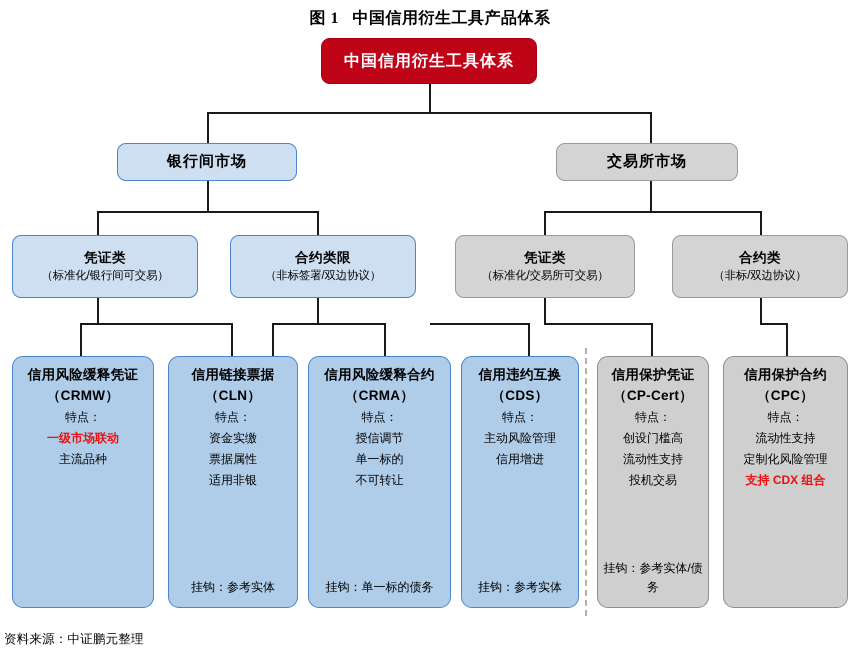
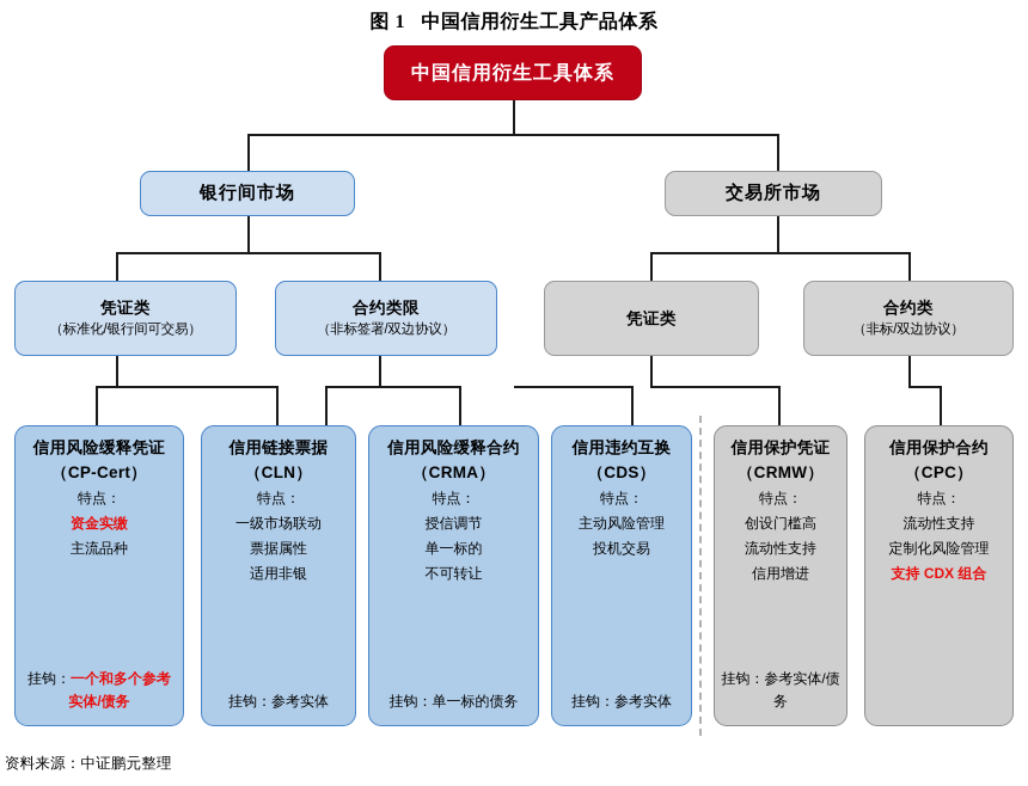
  图 1 中国信用衍生工具产品体系
  中国信用衍生工具体系
  银行间市场
  交易所市场
  凭证类
  （标准化/银行间可交易）
  合约类限
  （非标签署/双边协议）
  凭证类
- （标准化/交易所可交易）
  合约类
  （非标/双边协议）
  信用风险缓释凭证
- （CRMW）
+ （CP-Cert）
  特点：
- 一级市场联动
+ 资金实缴
  主流品种
+ 挂钩：一个和多个参考实体/债务
  信用链接票据
  （CLN）
  特点：
- 资金实缴
+ 一级市场联动
  票据属性
  适用非银
  挂钩：参考实体
  信用风险缓释合约
  （CRMA）
  特点：
  授信调节
  单一标的
  不可转让
  挂钩：单一标的债务
  信用违约互换
  （CDS）
  特点：
  主动风险管理
- 信用增进
+ 投机交易
  挂钩：参考实体
  信用保护凭证
- （CP-Cert）
+ （CRMW）
  特点：
  创设门槛高
  流动性支持
- 投机交易
+ 信用增进
  挂钩：参考实体/债务
  信用保护合约
  （CPC）
  特点：
  流动性支持
  定制化风险管理
  支持 CDX 组合
  资料来源：中证鹏元整理
